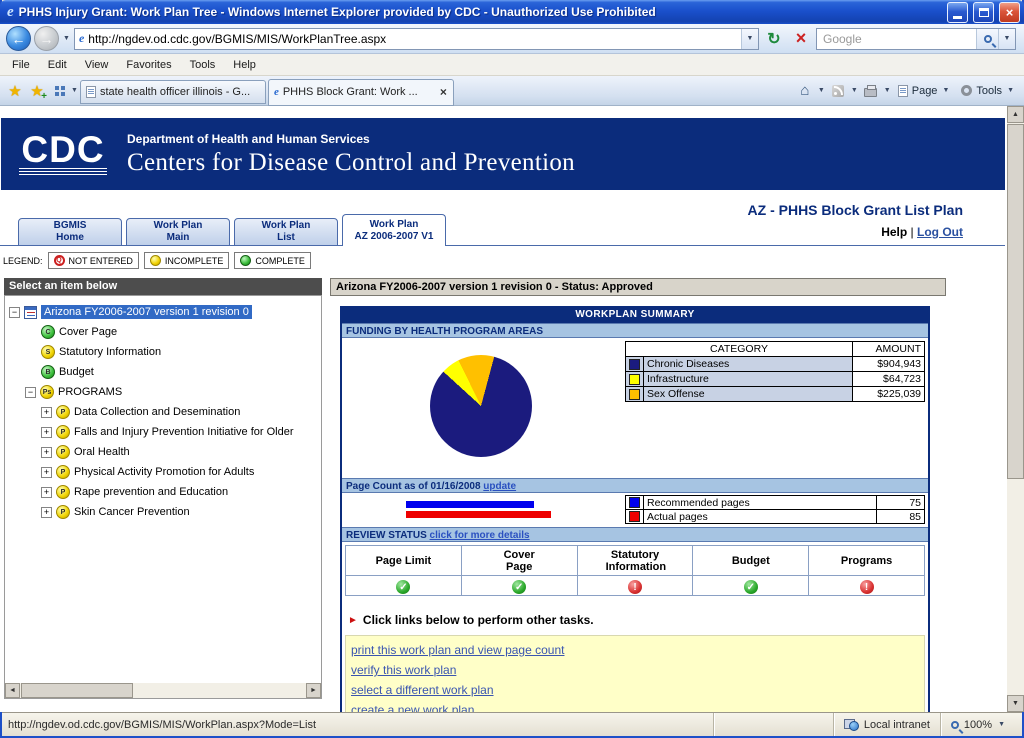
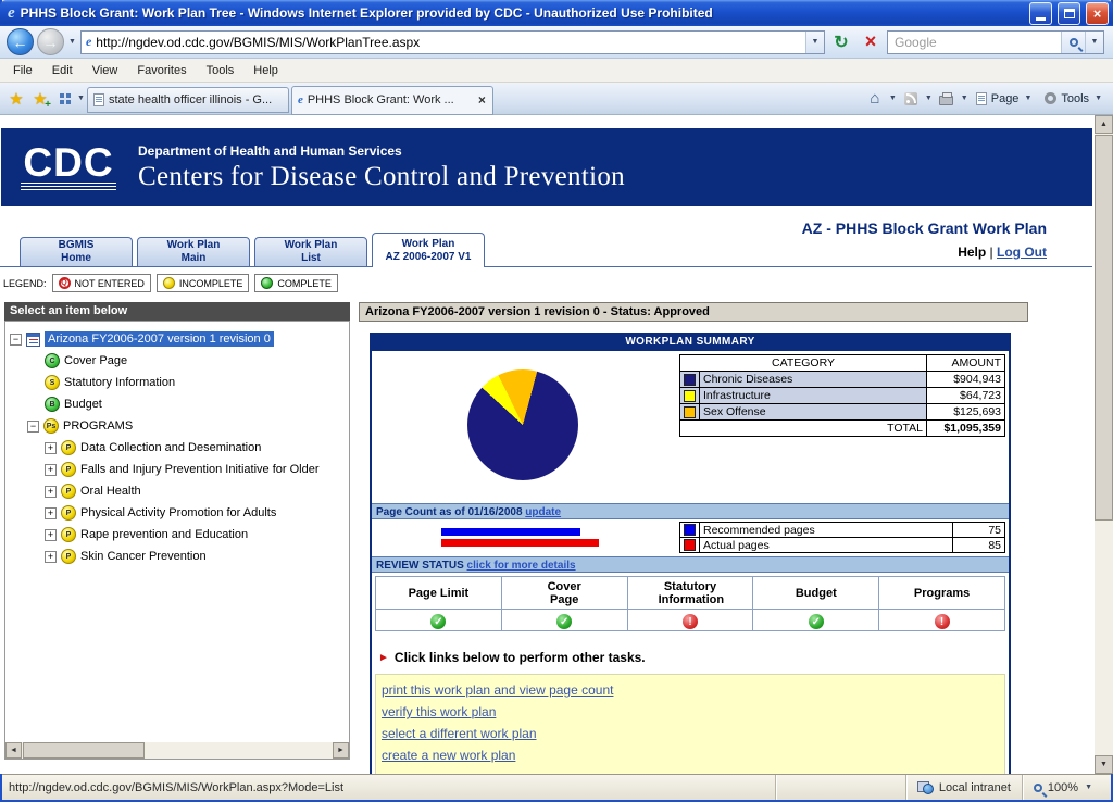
  e
- PHHS Injury Grant: Work Plan Tree - Windows Internet Explorer provided by CDC - Unauthorized Use Prohibited
+ PHHS Block Grant: Work Plan Tree - Windows Internet Explorer provided by CDC - Unauthorized Use Prohibited
  ×
  ←
  →
  e
  http://ngdev.od.cdc.gov/BGMIS/MIS/WorkPlanTree.aspx
  ↻
  ×
  Google
  File
  Edit
  View
  Favorites
  Tools
  Help
  ★
  ★
  +
  state health officer illinois - G...
  e
  PHHS Block Grant: Work ...
  ×
  ⌂
  Page
  Tools
  CDC
  Department of Health and Human Services
  Centers for Disease Control and Prevention
- AZ - PHHS Block Grant List Plan
+ AZ - PHHS Block Grant Work Plan
  Help | Log Out
  BGMIS
  Home
  Work Plan
  Main
  Work Plan
  List
  Work Plan
  AZ 2006-2007 V1
  LEGEND:
  NOT ENTERED
  INCOMPLETE
  COMPLETE
  Select an item below
  −
  Arizona FY2006-2007 version 1 revision 0
  Cover Page
  Statutory Information
  Budget
  −
  PROGRAMS
  +
  Data Collection and Desemination
  +
  Falls and Injury Prevention Initiative for Older
  +
  Oral Health
  +
  Physical Activity Promotion for Adults
  +
  Rape prevention and Education
  +
  Skin Cancer Prevention
  Arizona FY2006-2007 version 1 revision 0 - Status: Approved
  WORKPLAN SUMMARY
- FUNDING BY HEALTH PROGRAM AREAS
  CATEGORY	AMOUNT
  	Chronic Diseases	$904,943
  	Infrastructure	$64,723
- 	Sex Offense	$225,039
+ 	Sex Offense	$125,693
+ TOTAL	$1,095,359
  Page Count as of 01/16/2008 update
  	Recommended pages	75
  	Actual pages	85
  REVIEW STATUS click for more details
  Page Limit	Cover Page	Statutory Information	Budget	Programs
  ✓	✓	!	✓	!
  ►
  Click links below to perform other tasks.
  print this work plan and view page count
  verify this work plan
  select a different work plan
  create a new work plan
  http://ngdev.od.cdc.gov/BGMIS/MIS/WorkPlan.aspx?Mode=List
  Local intranet
  100%
